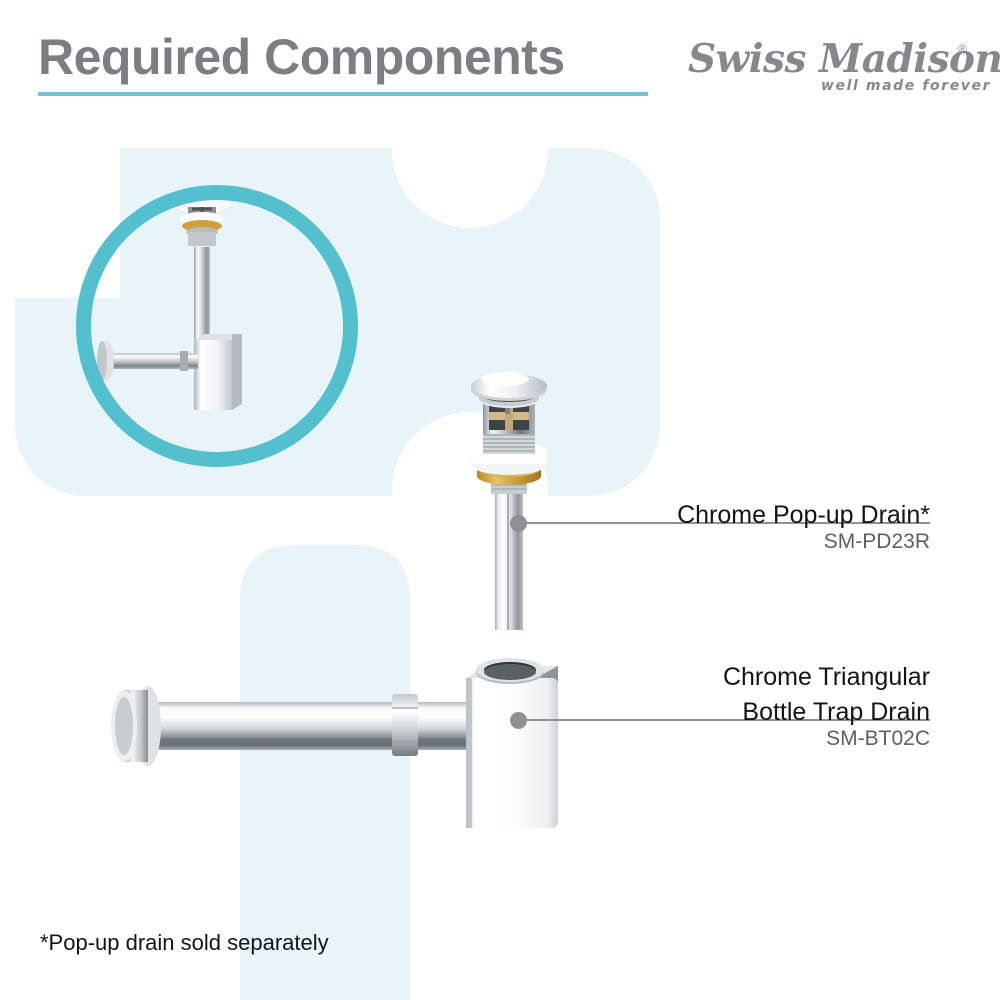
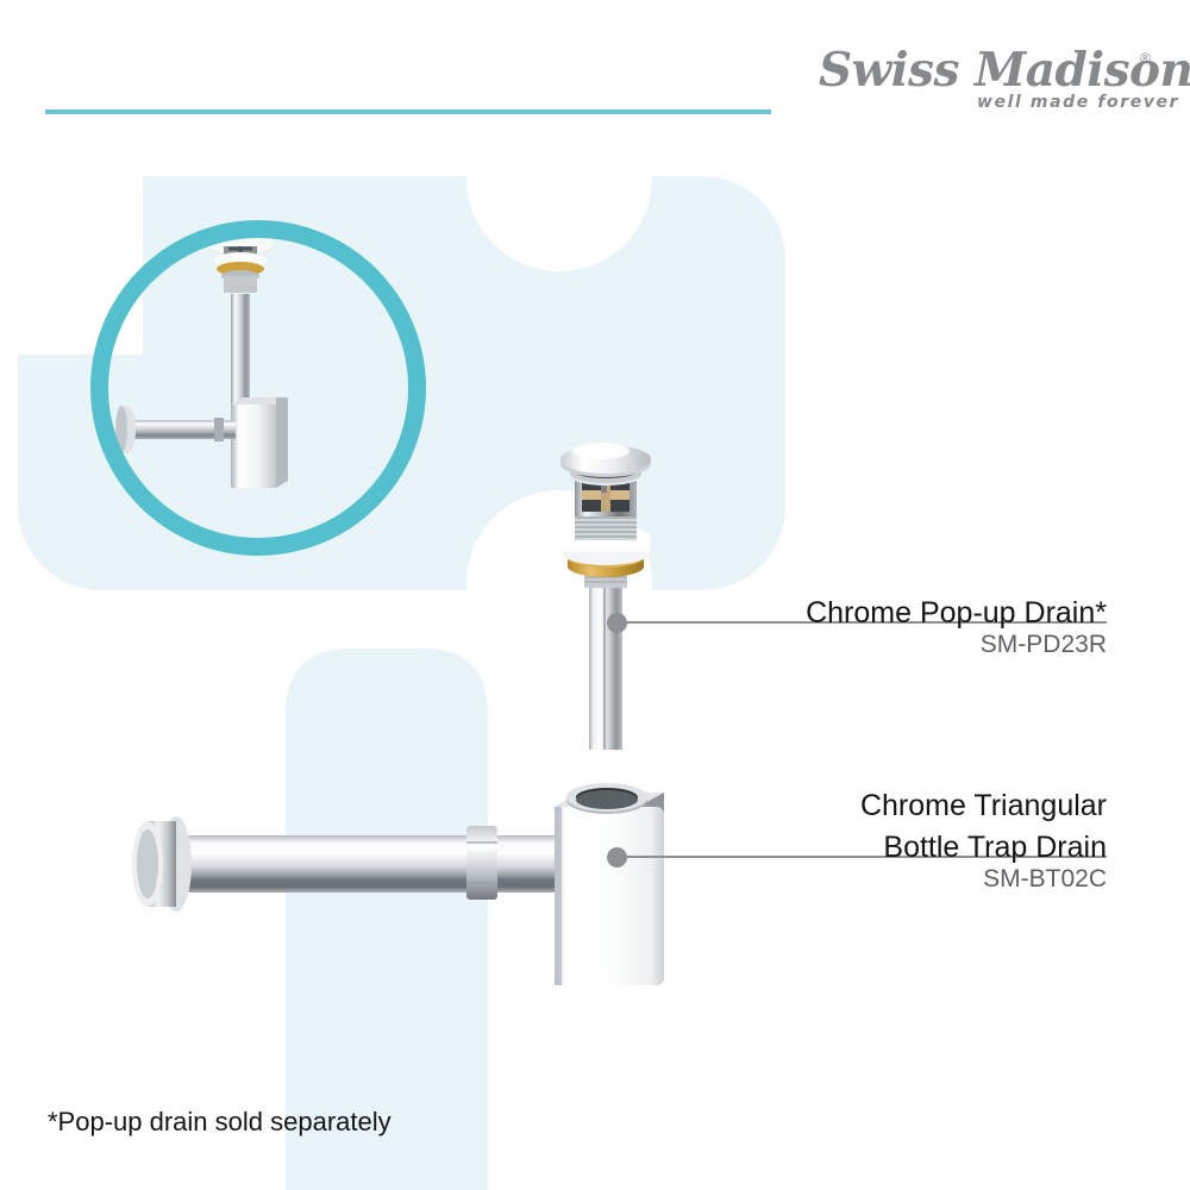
- Required Components
  Swiss Madison
  ®
  well made forever
  Chrome Pop-up Drain*
  SM-PD23R
  Chrome Triangular
  Bottle Trap Drain
  SM-BT02C
  *Pop-up drain sold separately
